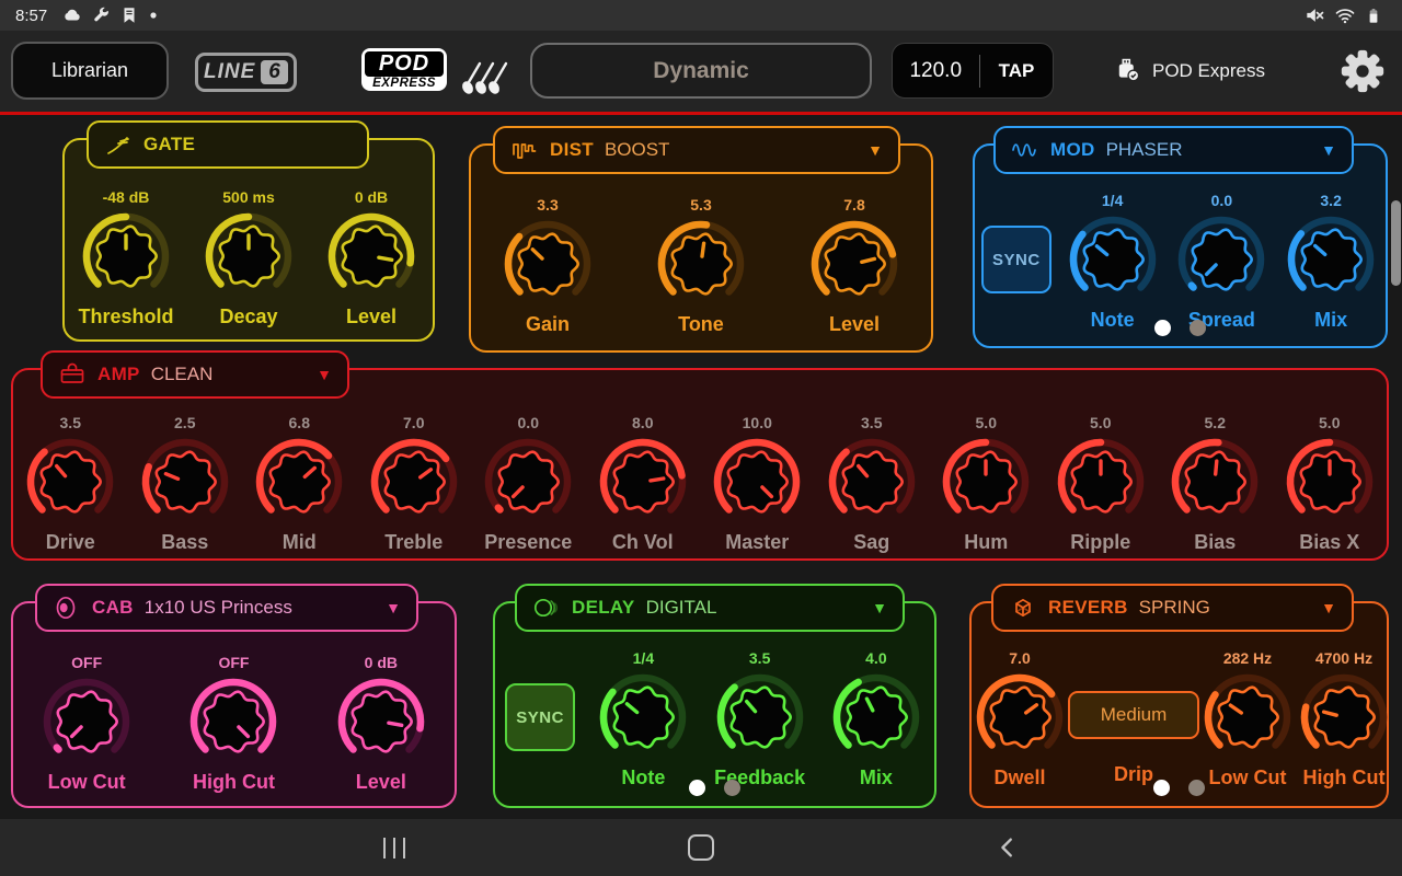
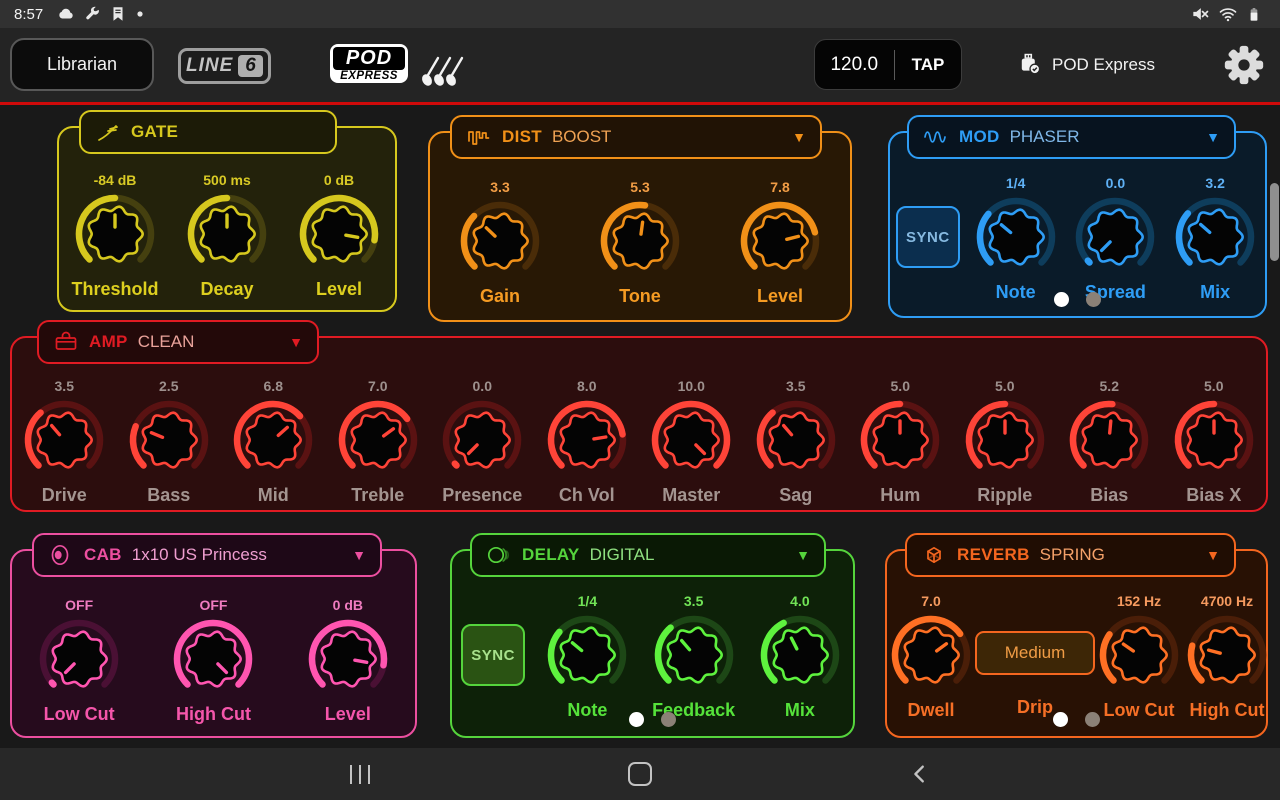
  8:57
  Librarian
  LINE
  6
  POD
  EXPRESS
- Dynamic
  120.0
  TAP
  POD Express
  GATE
- -48 dB
+ -84 dB
  Threshold
  500 ms
  Decay
  0 dB
  Level
  DIST
  BOOST
  ▼
  3.3
  Gain
  5.3
  Tone
  7.8
  Level
  MOD
  PHASER
  ▼
  SYNC
  1/4
  Note
  0.0
  pread
  3.2
  Mix
  AMP
  CLEAN
  ▼
  3.5
  Drive
  2.5
  Bass
  6.8
  Mid
  7.0
  Treble
  0.0
  Presence
  8.0
  Ch Vol
  10.0
  Master
  3.5
  Sag
  5.0
  Hum
  5.0
  Ripple
  5.2
  Bias
  5.0
  Bias X
  CAB
  1x10 US Princess
  ▼
  OFF
  Low Cut
  OFF
  High Cut
  0 dB
  Level
  DELAY
  DIGITAL
  ▼
  SYNC
  1/4
  Note
  3.5
  Feedback
  4.0
  Mix
  REVERB
  SPRING
  ▼
  7.0
  Dwell
  Medium
  Drip
- 282 Hz
+ 152 Hz
  Low Cut
  4700 Hz
  High Cut
